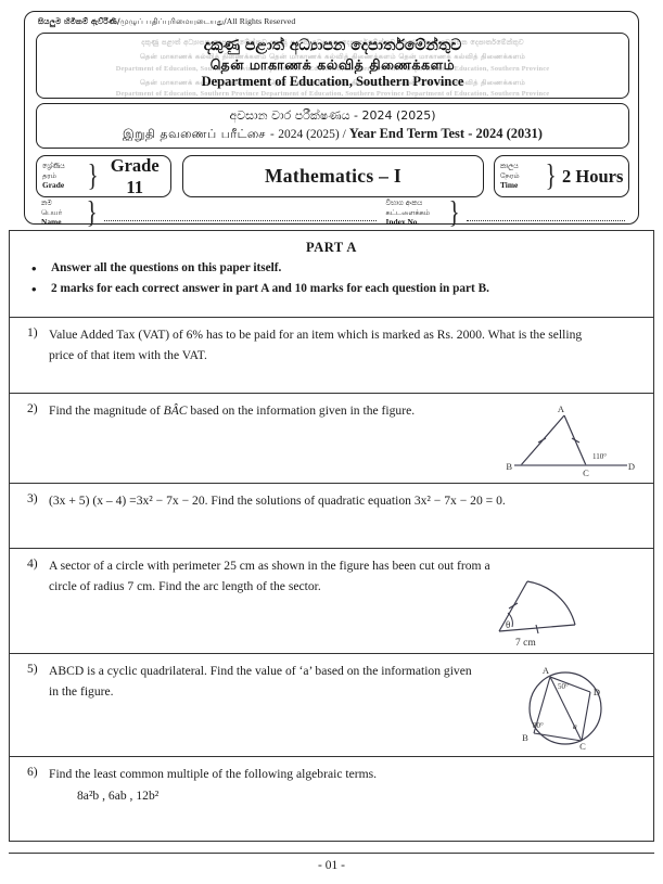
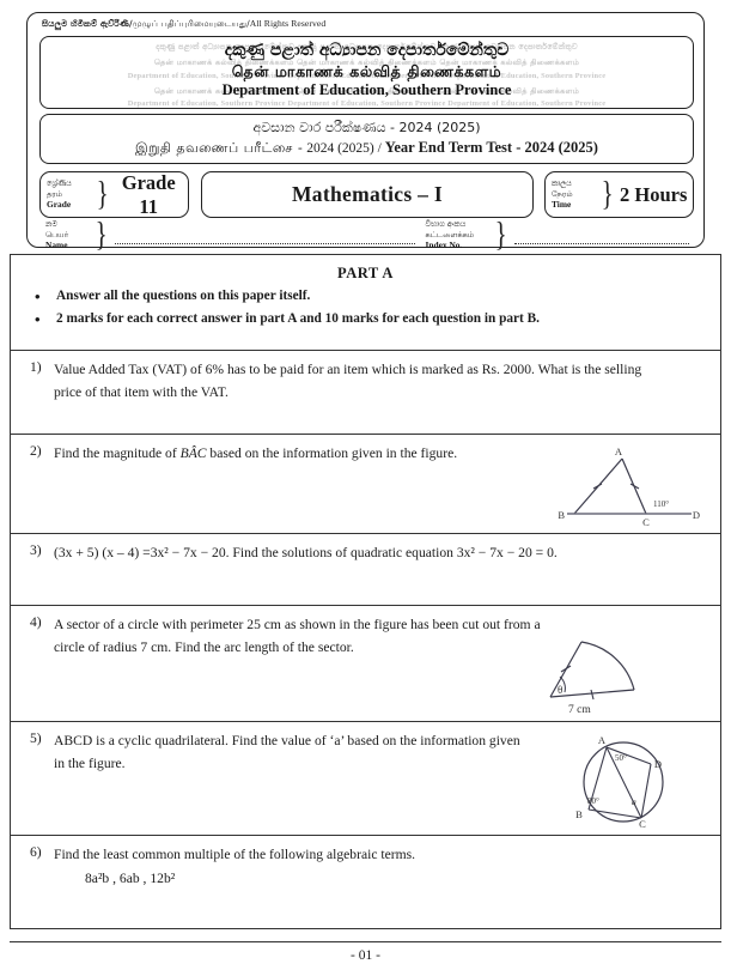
  සියලුම හිමිකම් ඇව්රිණි/முழுப் பதிப்புரிமையுடையது/All Rights Reserved
  දකුණු පළාත් අධ්‍යාපන දෙපාර්තමේන්තුව දකුණු පළාත් අධ්‍යාපන දෙපාර්තමේන්තුව දකුණු පළාත් අධ්‍යාපන දෙපාර්තමේන්තුව
  தென் மாகாணக் கல்வித் திணைக்களம் தென் மாகாணக் கல்வித் திணைக்களம் தென் மாகாணக் கல்வித் திணைக்களம்
  தென் மாகாணக் கல்வித் திணைக்களம் தென் மாகாணக் கல்வித் திணைக்களம் தென் மாகாணக் கல்வித் திணைக்களம்
  දකුණු පළාත් අධ්‍යාපන දෙපාර්තමේන්තුව
  தென் மாகாணக் கல்வித் திணைக்களம்
  Department of Education, Southern Province
  අවසාන වාර පරීක්ෂණය - 2024 (2025)
- இறுதி தவணைப் பரீட்சை - 2024 (2025) / Year End Term Test - 2024 (2031)
+ இறுதி தவணைப் பரீட்சை - 2024 (2025) / Year End Term Test - 2024 (2025)
  ශ්‍රේණිය
  தரம்
  Grade
  }
  Grade 11
  Mathematics – I
  කාලය
  நேரம்
  Time
  }
  2 Hours
  නම
  பெயர்
  Name
  }
  විභාග අංකය
  கட்டளைக்கம்
  Index No.
  }
  PART A
  Answer all the questions on this paper itself.
  2 marks for each correct answer in part A and 10 marks for each question in part B.
  1)
  Value Added Tax (VAT) of 6% has to be paid for an item which is marked as Rs. 2000. What is the selling price of that item with the VAT.
  2)
  Find the magnitude of BÂC based on the information given in the figure.
  A
  B
  C
  D
  110°
  3)
  (3x + 5) (x – 4) =3x² − 7x − 20. Find the solutions of quadratic equation 3x² − 7x − 20 = 0.
  4)
  A sector of a circle with perimeter 25 cm as shown in the figure has been cut out from a circle of radius 7 cm. Find the arc length of the sector.
  θ
  7 cm
  5)
  ABCD is a cyclic quadrilateral. Find the value of ‘a’ based on the information given in the figure.
  A
  D
  B
  C
  50°
  80°
  a
  6)
  Find the least common multiple of the following algebraic terms.
  8a²b , 6ab , 12b²
  - 01 -
